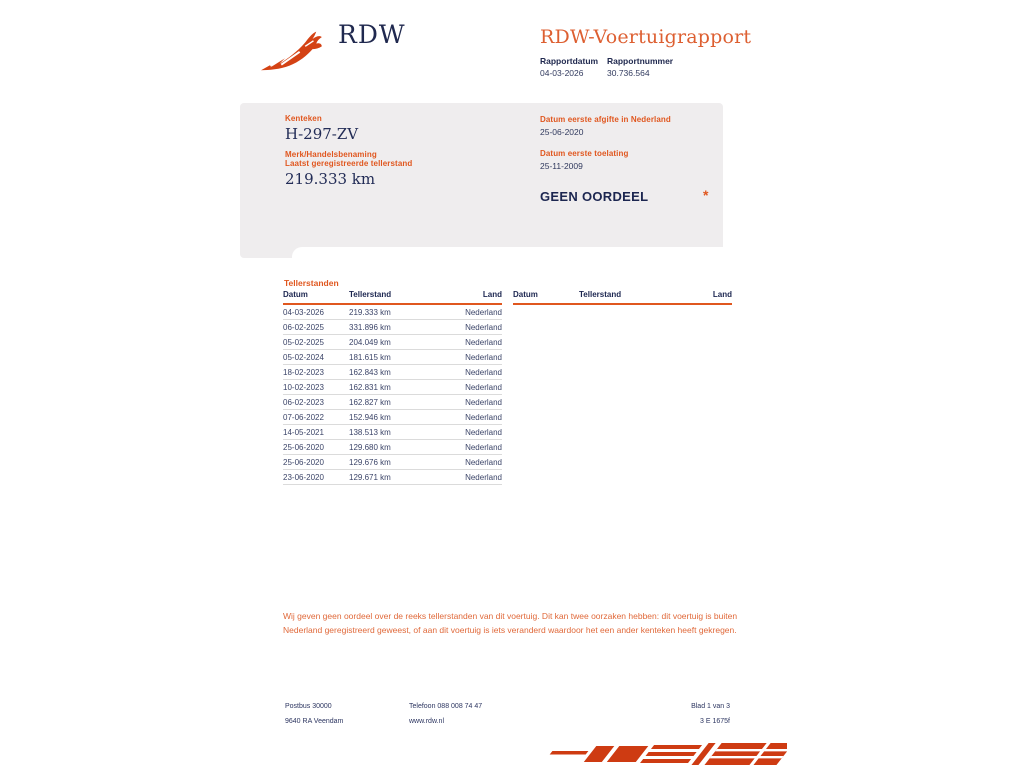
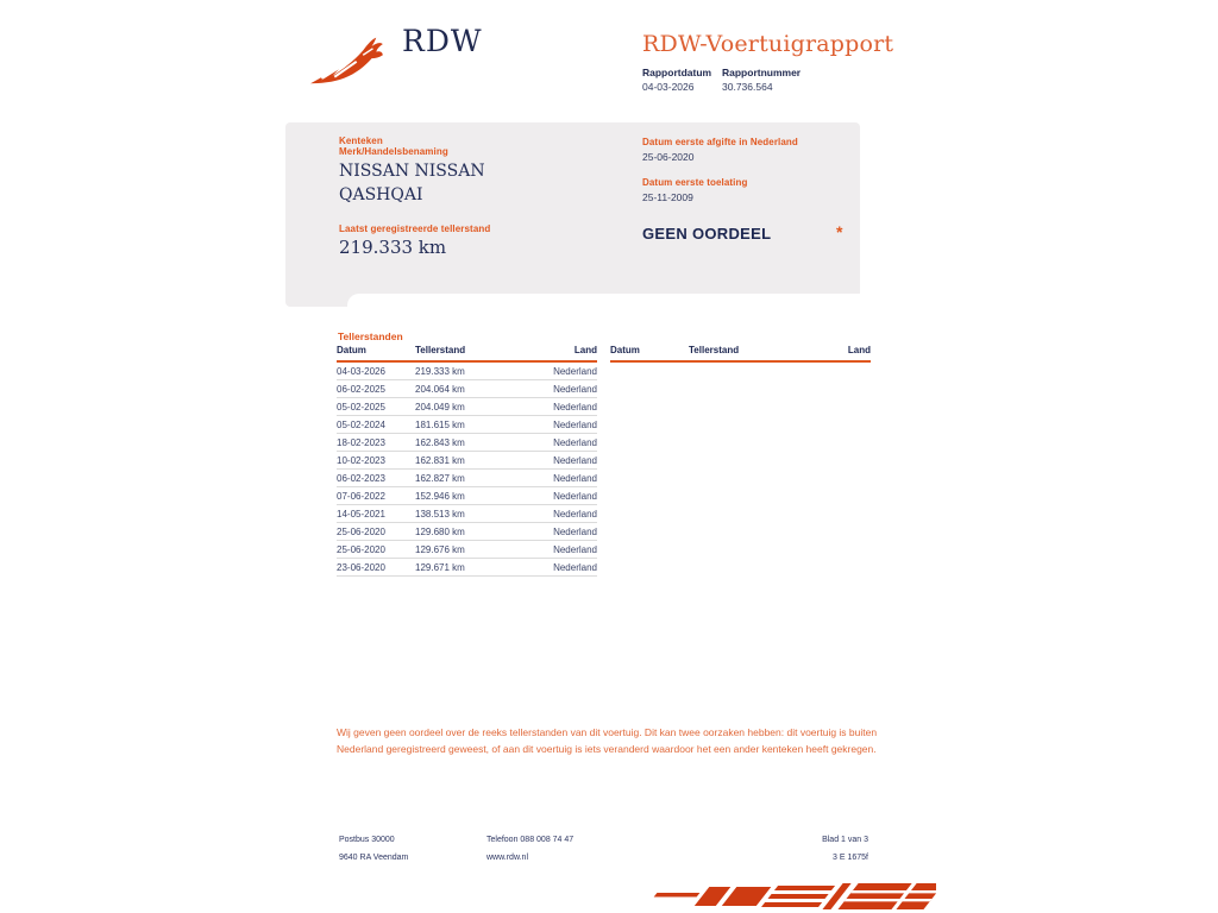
  RDW
  RDW-Voertuigrapport
  Rapportdatum
  Rapportnummer
  04-03-2026
  30.736.564
  Kenteken
- H-297-ZV
  Merk/Handelsbenaming
+ NISSAN NISSAN
+ QASHQAI
  Laatst geregistreerde tellerstand
  219.333 km
  Datum eerste afgifte in Nederland
  25-06-2020
  Datum eerste toelating
  25-11-2009
  GEEN OORDEEL
  *
  Tellerstanden
  Datum
  Tellerstand
  Land
  04-03-2026
  219.333 km
  Nederland
  06-02-2025
- 331.896 km
+ 204.064 km
  Nederland
  05-02-2025
  204.049 km
  Nederland
  05-02-2024
  181.615 km
  Nederland
  18-02-2023
  162.843 km
  Nederland
  10-02-2023
  162.831 km
  Nederland
  06-02-2023
  162.827 km
  Nederland
  07-06-2022
  152.946 km
  Nederland
  14-05-2021
  138.513 km
  Nederland
  25-06-2020
  129.680 km
  Nederland
  25-06-2020
  129.676 km
  Nederland
  23-06-2020
  129.671 km
  Nederland
  Datum
  Tellerstand
  Land
  Wij geven geen oordeel over de reeks tellerstanden van dit voertuig. Dit kan twee oorzaken hebben: dit voertuig is buiten Nederland geregistreerd geweest, of aan dit voertuig is iets veranderd waardoor het een ander kenteken heeft gekregen.
